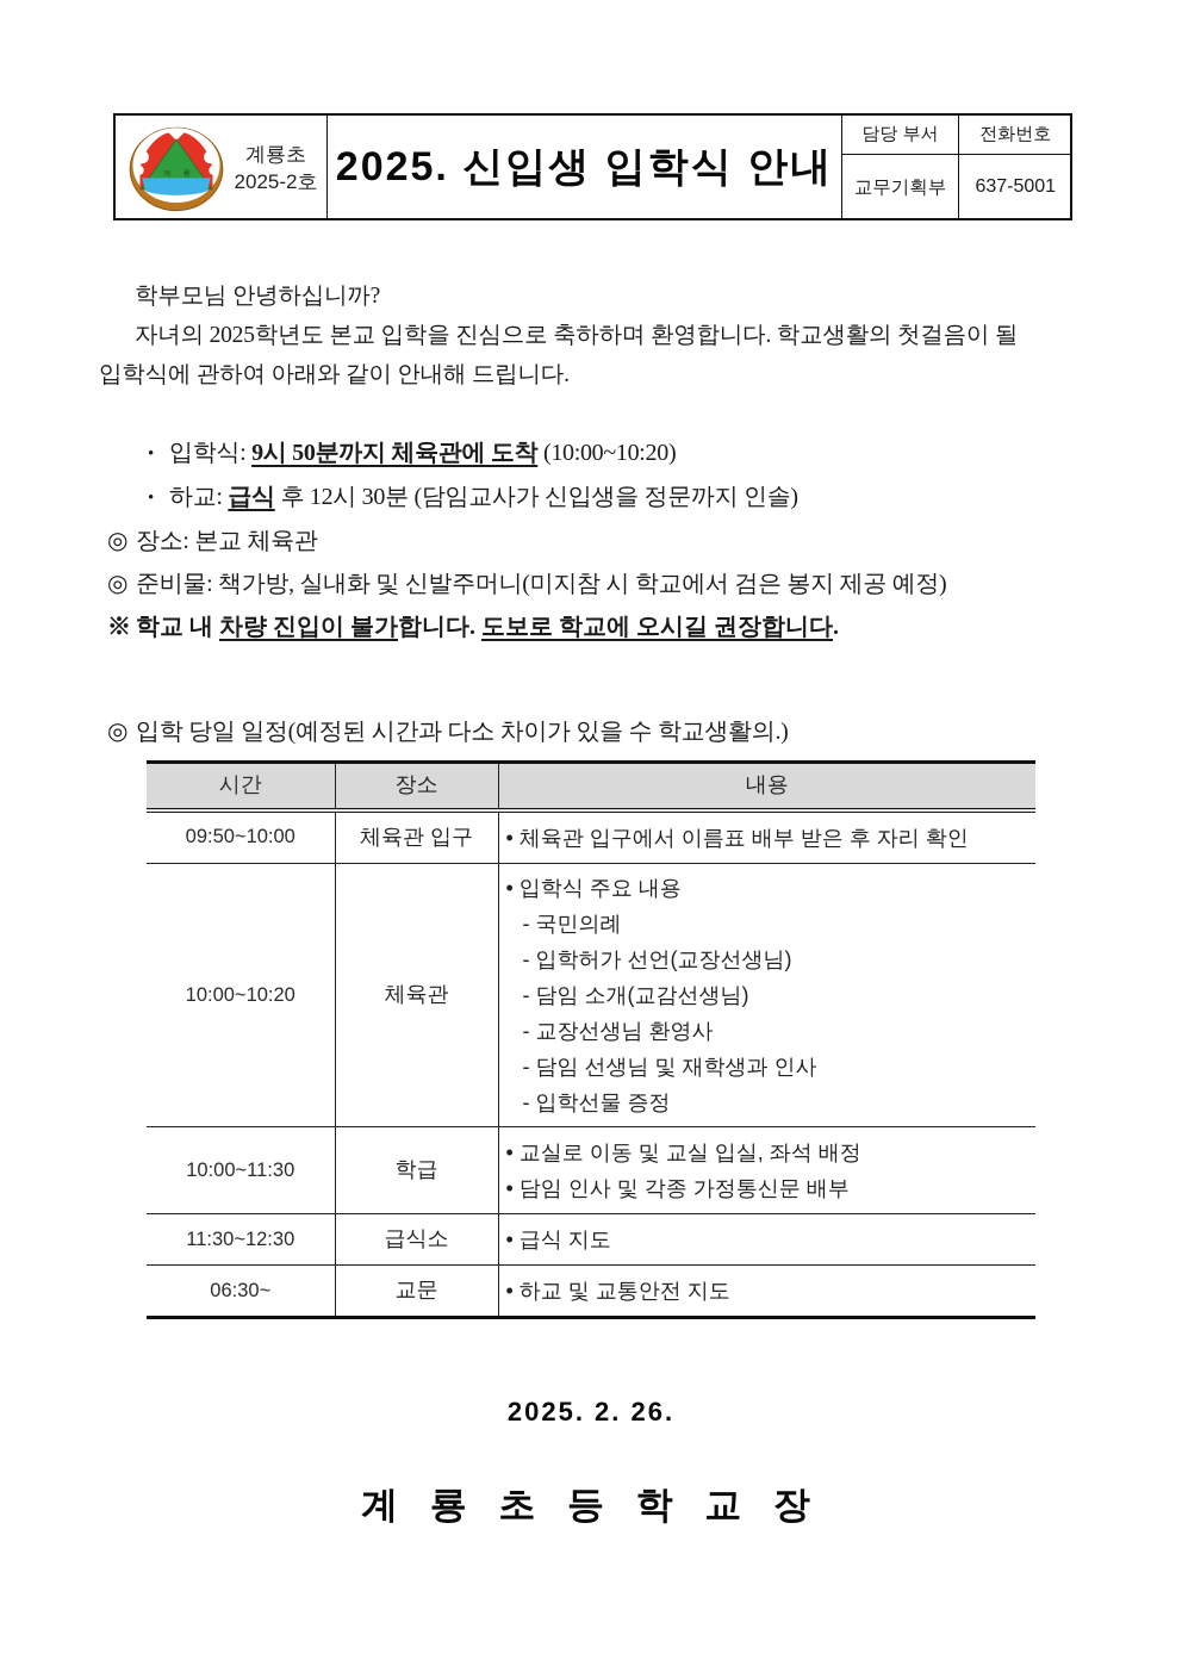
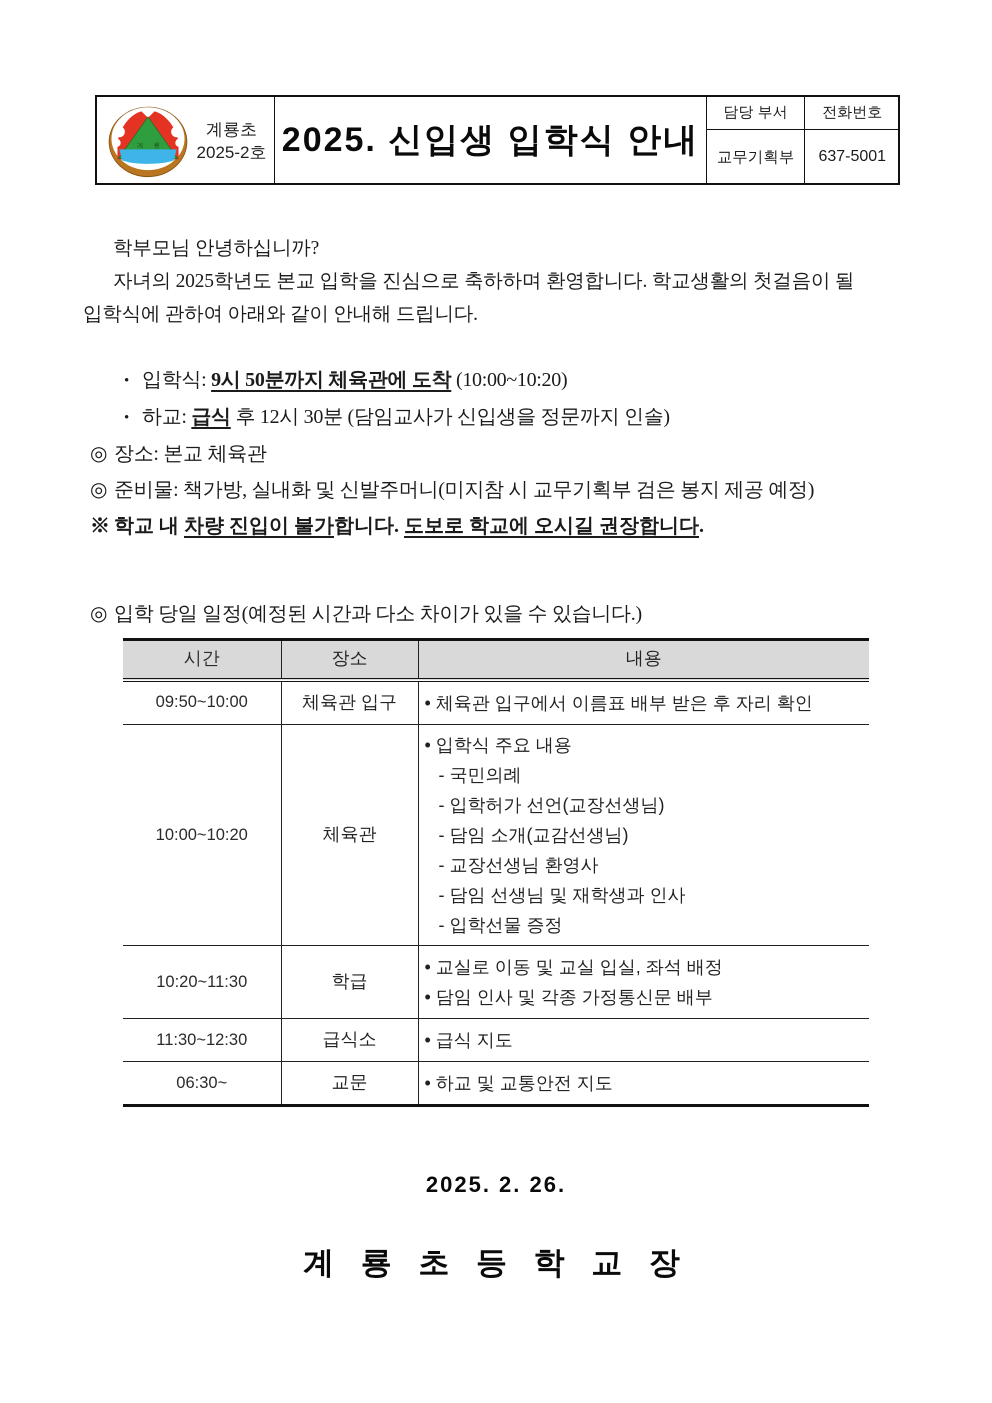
  계룡초
  2025-2호
  2025. 신입생 입학식 안내
  담당 부서
  전화번호
  교무기획부
  637-5001
  학부모님 안녕하십니까?
  자녀의 2025학년도 본교 입학을 진심으로 축하하며 환영합니다. 학교생활의 첫걸음이 될
  입학식에 관하여 아래와 같이 안내해 드립니다.
  • 입학식: 9시 50분까지 체육관에 도착 (10:00~10:20)
  • 하교: 급식 후 12시 30분 (담임교사가 신입생을 정문까지 인솔)
  ◎ 장소: 본교 체육관
- ◎ 준비물: 책가방, 실내화 및 신발주머니(미지참 시 학교에서 검은 봉지 제공 예정)
+ ◎ 준비물: 책가방, 실내화 및 신발주머니(미지참 시 교무기획부 검은 봉지 제공 예정)
  ※ 학교 내 차량 진입이 불가합니다. 도보로 학교에 오시길 권장합니다.
- ◎ 입학 당일 일정(예정된 시간과 다소 차이가 있을 수 학교생활의.)
+ ◎ 입학 당일 일정(예정된 시간과 다소 차이가 있을 수 있습니다.)
  시간	장소	내용
  09:50~10:00	체육관 입구	• 체육관 입구에서 이름표 배부 받은 후 자리 확인
  10:00~10:20	체육관	• 입학식 주요 내용- 국민의례- 입학허가 선언(교장선생님)- 담임 소개(교감선생님)- 교장선생님 환영사- 담임 선생님 및 재학생과 인사- 입학선물 증정
- 10:00~11:30	학급	• 교실로 이동 및 교실 입실, 좌석 배정• 담임 인사 및 각종 가정통신문 배부
+ 10:20~11:30	학급	• 교실로 이동 및 교실 입실, 좌석 배정• 담임 인사 및 각종 가정통신문 배부
  11:30~12:30	급식소	• 급식 지도
  06:30~	교문	• 하교 및 교통안전 지도
  2025. 2. 26.
  계 룡 초 등 학 교 장
